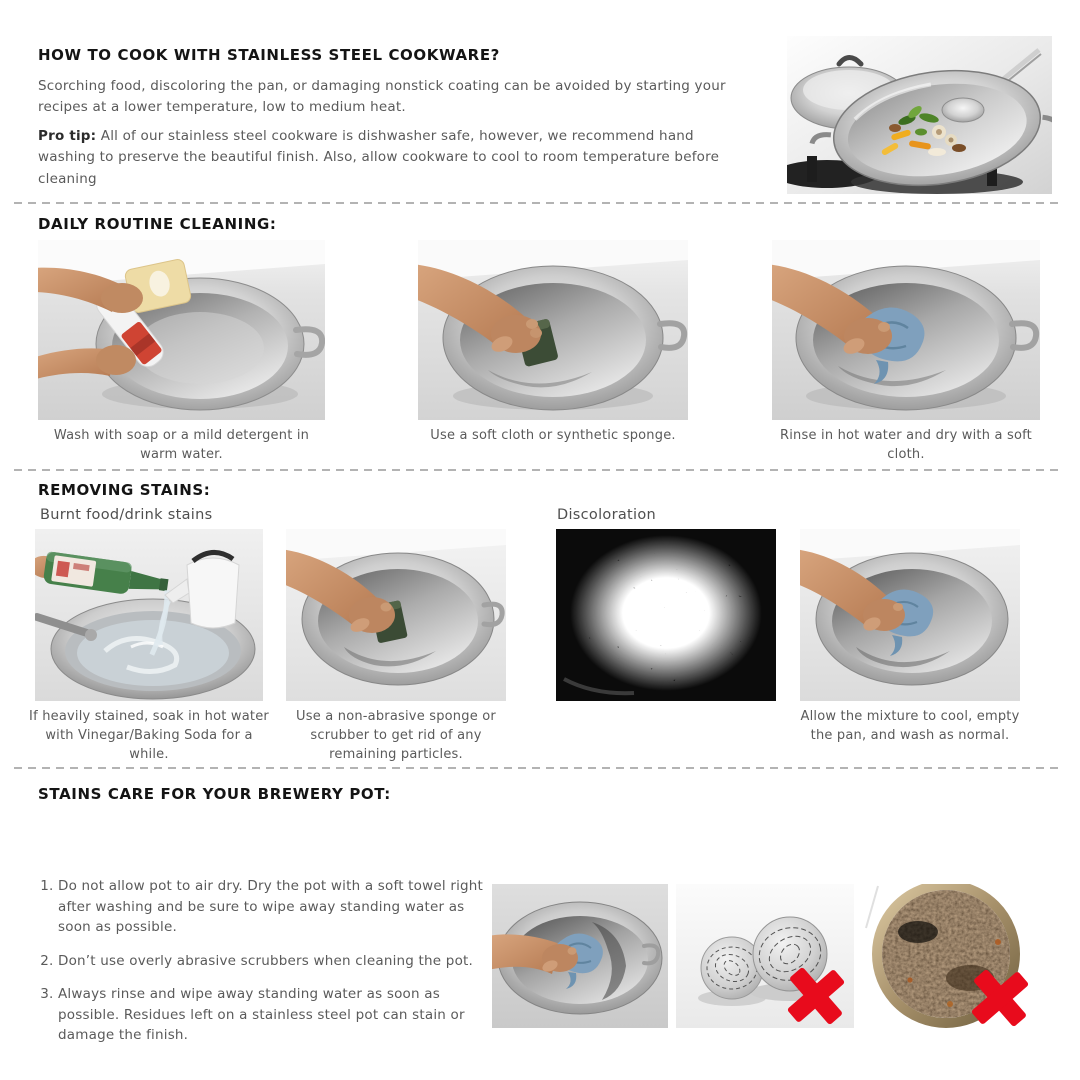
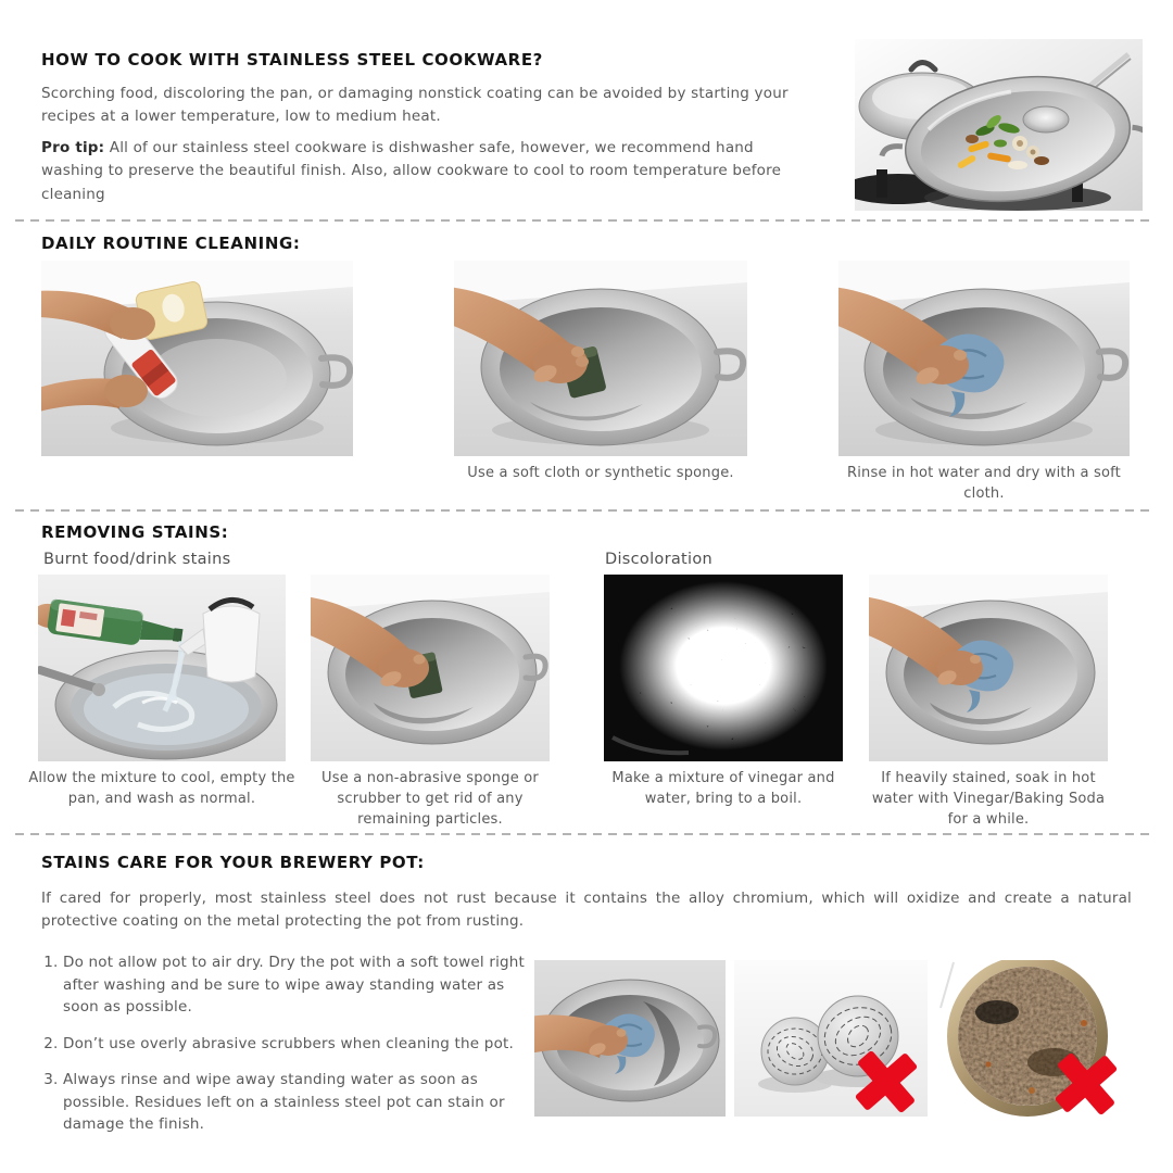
  HOW TO COOK WITH STAINLESS STEEL COOKWARE?
  Scorching food, discoloring the pan, or damaging nonstick coating can be avoided by starting your recipes at a lower temperature, low to medium heat.
  Pro tip: All of our stainless steel cookware is dishwasher safe, however, we recommend hand washing to preserve the beautiful finish. Also, allow cookware to cool to room temperature before cleaning
  DAILY ROUTINE CLEANING:
- Wash with soap or a mild detergent in warm water.
  Use a soft cloth or synthetic sponge.
  Rinse in hot water and dry with a soft cloth.
  REMOVING STAINS:
  Burnt food/drink stains
  Discoloration
- If heavily stained, soak in hot water with Vinegar/Baking Soda for a while.
+ Allow the mixture to cool, empty the pan, and wash as normal.
  Use a non-abrasive sponge or scrubber to get rid of any remaining particles.
+ Make a mixture of vinegar and water, bring to a boil.
- Allow the mixture to cool, empty the pan, and wash as normal.
+ If heavily stained, soak in hot water with Vinegar/Baking Soda for a while.
  STAINS CARE FOR YOUR BREWERY POT:
+ If cared for properly, most stainless steel does not rust because it contains the alloy chromium, which will oxidize and create a natural protective coating on the metal protecting the pot from rusting.
  Do not allow pot to air dry. Dry the pot with a soft towel right after washing and be sure to wipe away standing water as soon as possible.
  Don’t use overly abrasive scrubbers when cleaning the pot.
  Always rinse and wipe away standing water as soon as possible. Residues left on a stainless steel pot can stain or damage the finish.
